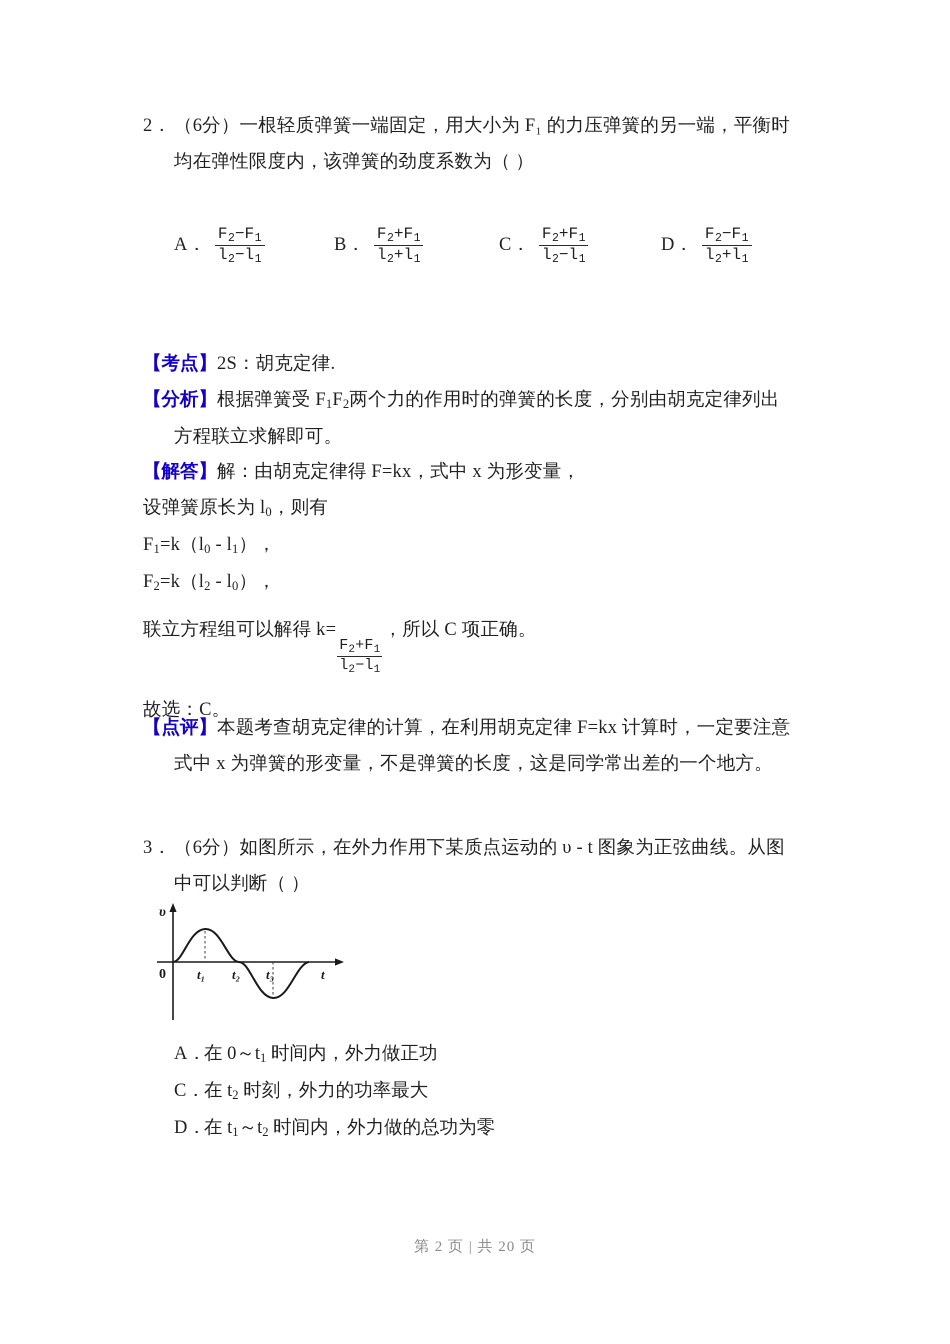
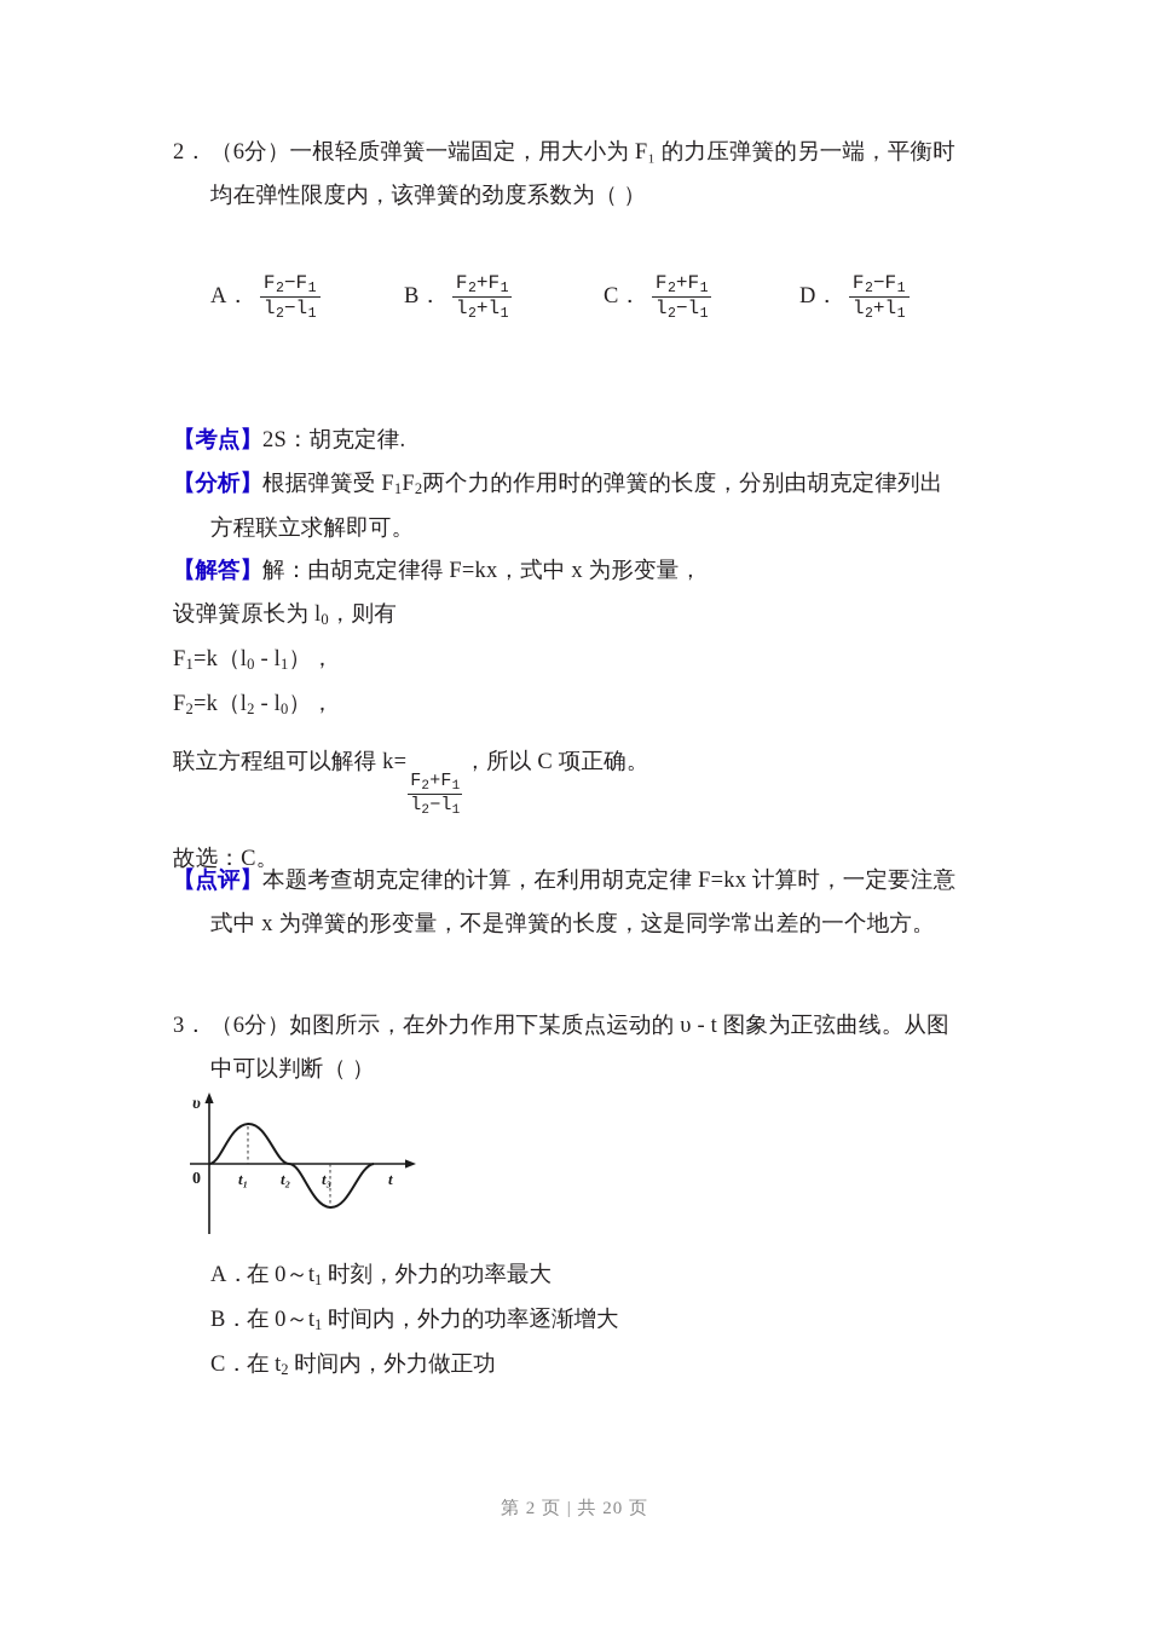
  2． （6分）一根轻质弹簧一端固定，用大小为 F₁ 的力压弹簧的另一端，平衡时
  均在弹性限度内，该弹簧的劲度系数为（ ）
  A．
  F2−F1
  l2−l1
  B．
  F2+F1
  l2+l1
  C．
  F2+F1
  l2−l1
  D．
  F2−F1
  l2+l1
  【考点】2S：胡克定律.
  【分析】根据弹簧受 F1F2两个力的作用时的弹簧的长度，分别由胡克定律列出
  方程联立求解即可。
  【解答】解：由胡克定律得 F=kx，式中 x 为形变量，
  设弹簧原长为 l0，则有
  F1=k（l0 - l1），
  F2=k（l2 - l0），
  联立方程组可以解得 k=
  F2+F1
  l2−l1
  ，所以 C 项正确。
  故选：C。
  【点评】本题考查胡克定律的计算，在利用胡克定律 F=kx 计算时，一定要注意
  式中 x 为弹簧的形变量，不是弹簧的长度，这是同学常出差的一个地方。
  3． （6分）如图所示，在外力作用下某质点运动的 υ - t 图象为正弦曲线。从图
  中可以判断（ ）
  υ
  0
  t₁
  t₂
  t₃
  t
- A．在 0～t1 时间内，外力做正功
+ A．在 0～t1 时刻，外力的功率最大
+ B．在 0～t1 时间内，外力的功率逐渐增大
- C．在 t2 时刻，外力的功率最大
+ C．在 t2 时间内，外力做正功
- D．在 t1～t2 时间内，外力做的总功为零
  第 2 页 | 共 20 页
